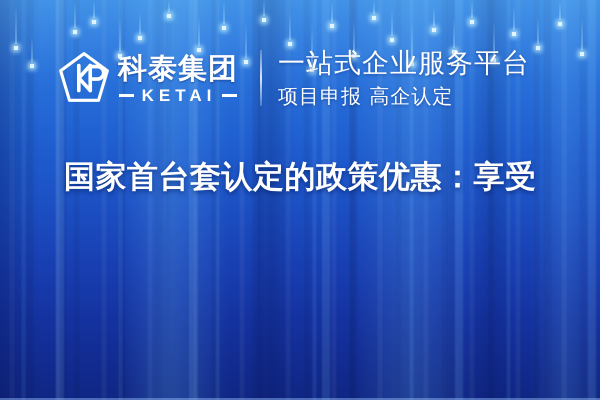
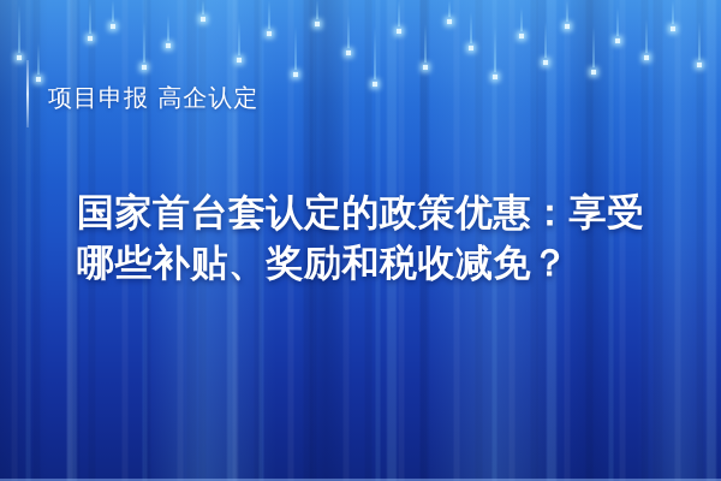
- 科泰集团
- KETAI
- 一站式企业服务平台
  项目申报 高企认定
  国家首台套认定的政策优惠：享受
+ 哪些补贴、奖励和税收减免？
